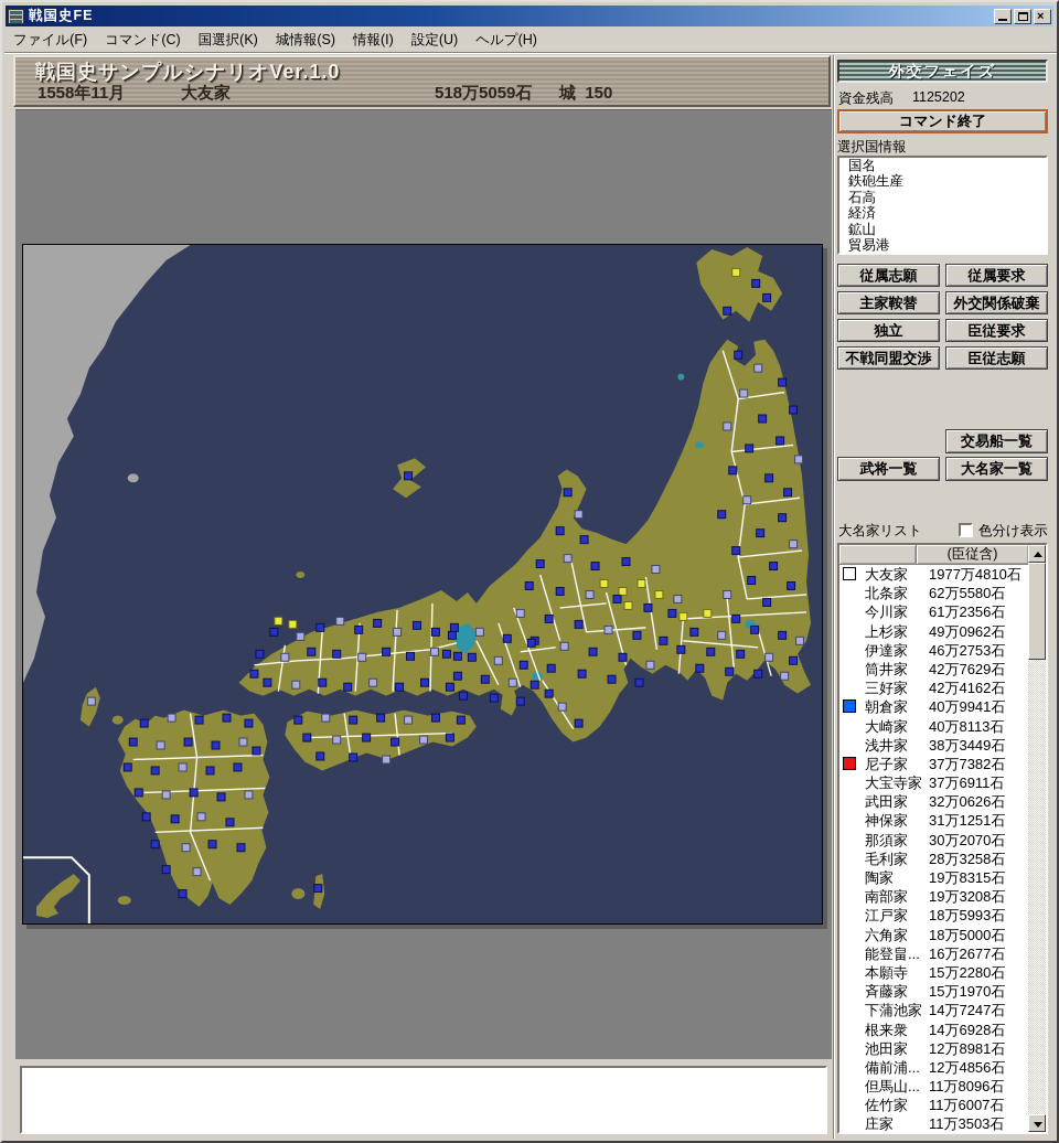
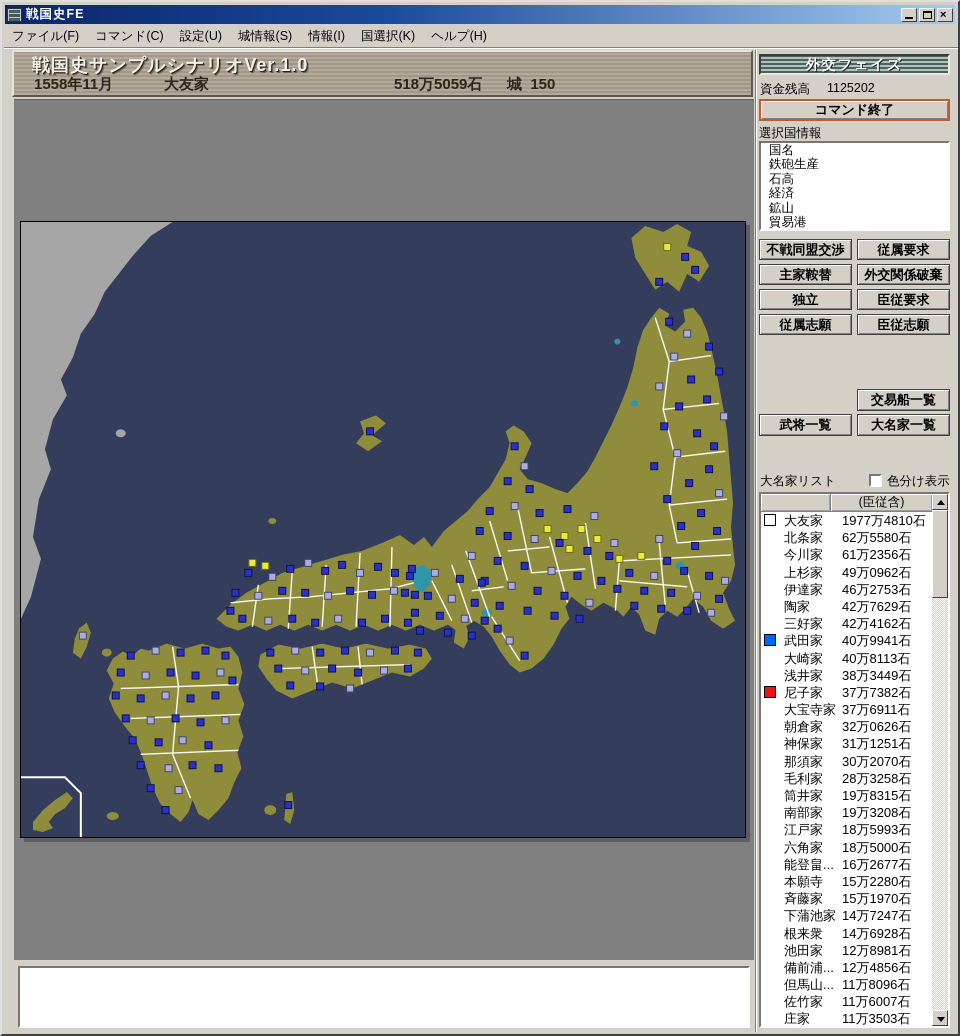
  戦国史FE
  ×
  ファイル(F)
  コマンド(C)
- 国選択(K)
+ 設定(U)
  城情報(S)
  情報(I)
- 設定(U)
+ 国選択(K)
  ヘルプ(H)
  戦国史サンプルシナリオVer.1.0
  1558年11月
  大友家
  518万5059石
  城 150
  外交フェイズ
  資金残高
  1125202
  コマンド終了
  選択国情報
  国名
  鉄砲生産
  石高
  経済
  鉱山
  貿易港
- 従属志願
+ 不戦同盟交渉
  従属要求
  主家鞍替
  外交関係破棄
  独立
  臣従要求
- 不戦同盟交渉
+ 従属志願
  臣従志願
  交易船一覧
  武将一覧
  大名家一覧
  大名家リスト
  色分け表示
  (臣従含)
  大友家
  1977万4810石
  北条家
  62万5580石
  今川家
  61万2356石
  上杉家
  49万0962石
  伊達家
  46万2753石
- 筒井家
+ 陶家
  42万7629石
  三好家
  42万4162石
- 朝倉家
+ 武田家
  40万9941石
  大崎家
  40万8113石
  浅井家
  38万3449石
  尼子家
  37万7382石
  大宝寺家
  37万6911石
- 武田家
+ 朝倉家
  32万0626石
  神保家
  31万1251石
  那須家
  30万2070石
  毛利家
  28万3258石
- 陶家
+ 筒井家
  19万8315石
  南部家
  19万3208石
  江戸家
  18万5993石
  六角家
  18万5000石
  能登畠...
  16万2677石
  本願寺
  15万2280石
  斉藤家
  15万1970石
  下蒲池家
  14万7247石
  根来衆
  14万6928石
  池田家
  12万8981石
  備前浦...
  12万4856石
  但馬山...
  11万8096石
  佐竹家
  11万6007石
  庄家
  11万3503石
